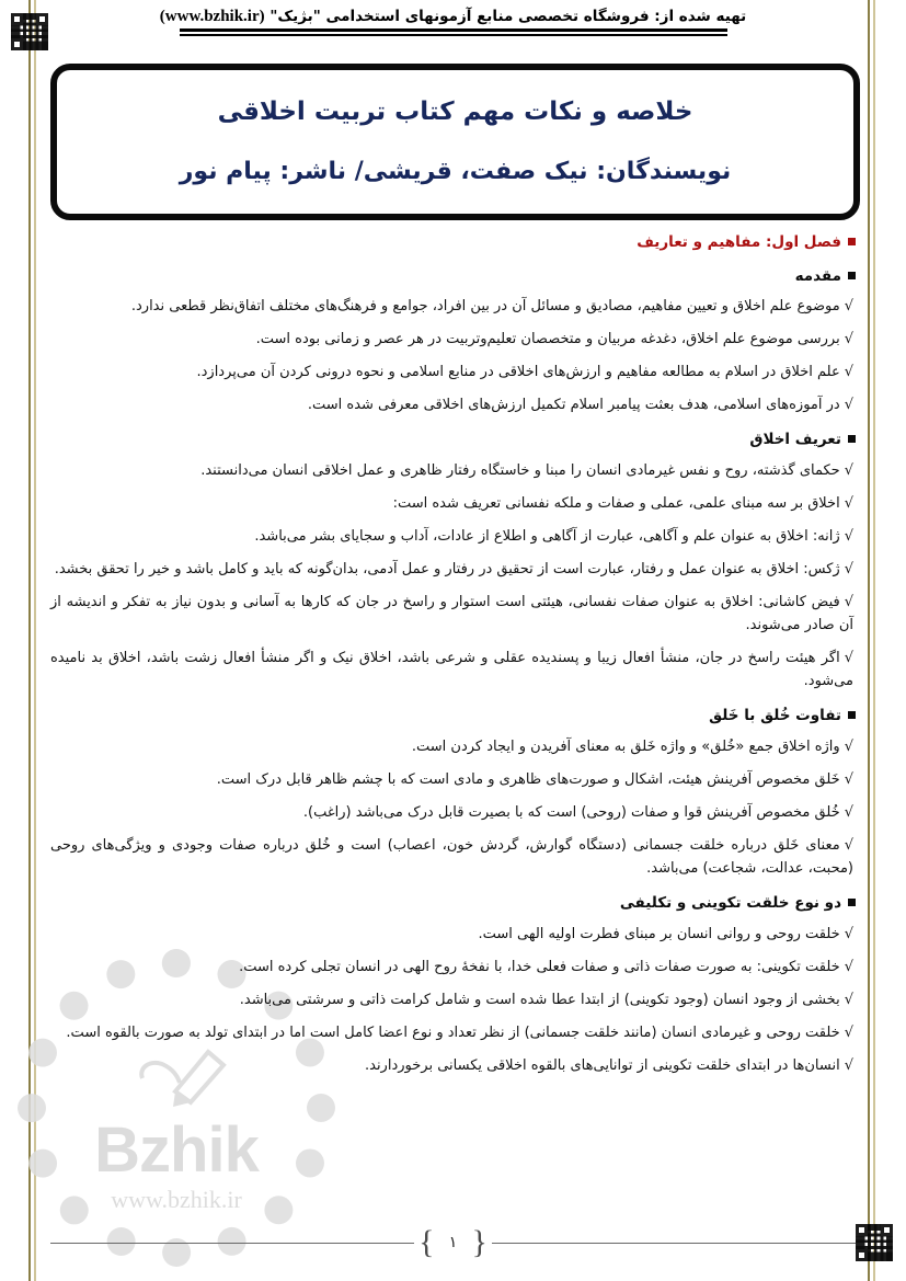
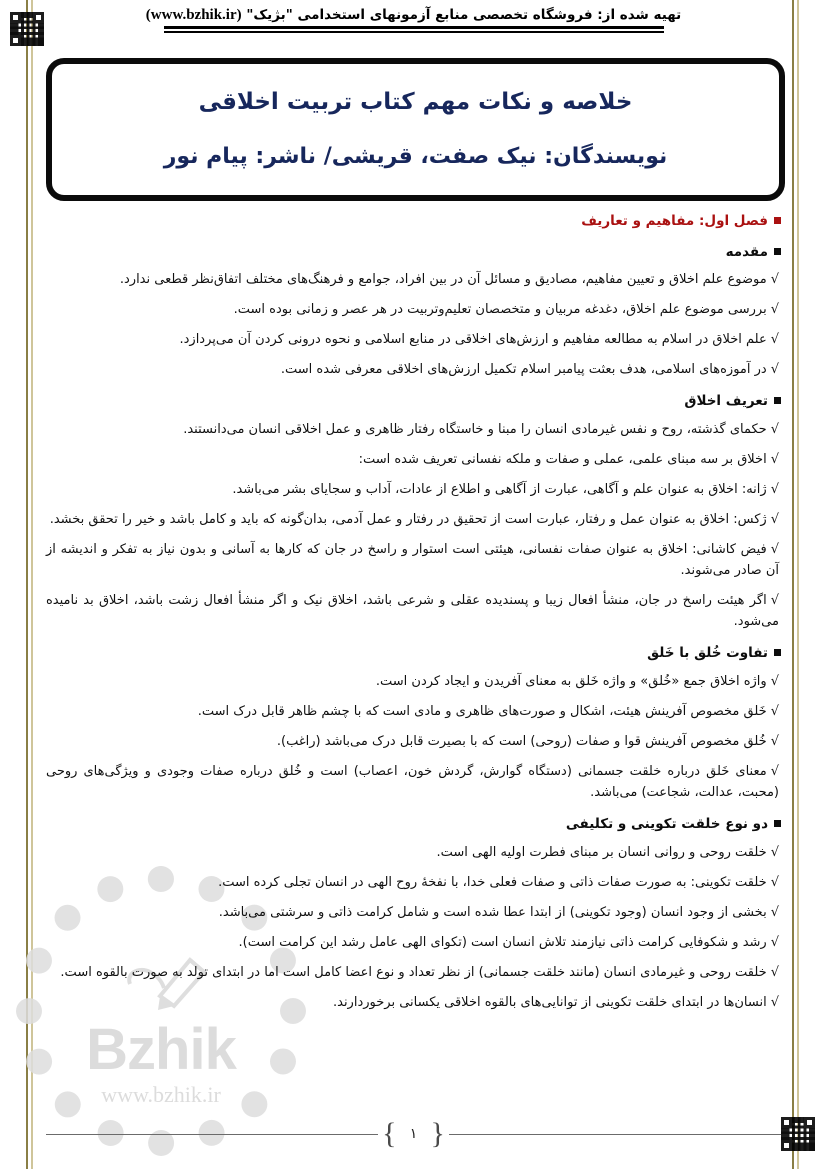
  تهیه شده از: فروشگاه تخصصی منابع آزمونهای استخدامی "بژیک" (www.bzhik.ir)
  خلاصه و نکات مهم کتاب تربیت اخلاقی
  نویسندگان: نیک صفت، قریشی/ ناشر: پیام نور
  Bzhik
  www.bzhik.ir
  فصل اول: مفاهیم و تعاریف
  مقدمه
  √موضوع علم اخلاق و تعیین مفاهیم، مصادیق و مسائل آن در بین افراد، جوامع و فرهنگ‌های مختلف اتفاق‌نظر قطعی ندارد.
  √بررسی موضوع علم اخلاق، دغدغه مربیان و متخصصان تعلیم‌وتربیت در هر عصر و زمانی بوده است.
  √علم اخلاق در اسلام به مطالعه مفاهیم و ارزش‌های اخلاقی در منابع اسلامی و نحوه درونی کردن آن می‌پردازد.
  √در آموزه‌های اسلامی، هدف بعثت پیامبر اسلام تکمیل ارزش‌های اخلاقی معرفی شده است.
  تعریف اخلاق
  √حکمای گذشته، روح و نفس غیرمادی انسان را مبنا و خاستگاه رفتار ظاهری و عمل اخلاقی انسان می‌دانستند.
  √اخلاق بر سه مبنای علمی، عملی و صفات و ملکه نفسانی تعریف شده است:
  √ژانه: اخلاق به عنوان علم و آگاهی، عبارت از آگاهی و اطلاع از عادات، آداب و سجایای بشر می‌باشد.
  √ژکس: اخلاق به عنوان عمل و رفتار، عبارت است از تحقیق در رفتار و عمل آدمی، بدان‌گونه که باید و کامل باشد و خیر را تحقق بخشد.
  √فیض کاشانی: اخلاق به عنوان صفات نفسانی، هیئتی است استوار و راسخ در جان که کارها به آسانی و بدون نیاز به تفکر و اندیشه از آن صادر می‌شوند.
  √اگر هیئت راسخ در جان، منشأ افعال زیبا و پسندیده عقلی و شرعی باشد، اخلاق نیک و اگر منشأ افعال زشت باشد، اخلاق بد نامیده می‌شود.
  تفاوت خُلق با خَلق
  √واژه اخلاق جمع «خُلق» و واژه خَلق به معنای آفریدن و ایجاد کردن است.
  √خَلق مخصوص آفرینش هیئت، اشکال و صورت‌های ظاهری و مادی است که با چشم ظاهر قابل درک است.
  √خُلق مخصوص آفرینش قوا و صفات (روحی) است که با بصیرت قابل درک می‌باشد (راغب).
  √معنای خَلق درباره خلقت جسمانی (دستگاه گوارش، گردش خون، اعصاب) است و خُلق درباره صفات وجودی و ویژگی‌های روحی (محبت، عدالت، شجاعت) می‌باشد.
  دو نوع خلقت تکوینی و تکلیفی
  √خلقت روحی و روانی انسان بر مبنای فطرت اولیه الهی است.
  √خلقت تکوینی: به صورت صفات ذاتی و صفات فعلی خدا، با نفخهٔ روح الهی در انسان تجلی کرده است.
  √بخشی از وجود انسان (وجود تکوینی) از ابتدا عطا شده است و شامل کرامت ذاتی و سرشتی می‌باشد.
+ √رشد و شکوفایی کرامت ذاتی نیازمند تلاش انسان است (تکوای الهی عامل رشد این کرامت است).
  √خلقت روحی و غیرمادی انسان (مانند خلقت جسمانی) از نظر تعداد و نوع اعضا کامل است اما در ابتدای تولد به صورت بالقوه است.
  √انسان‌ها در ابتدای خلقت تکوینی از توانایی‌های بالقوه اخلاقی یکسانی برخوردارند.
  {
  ۱
  }
